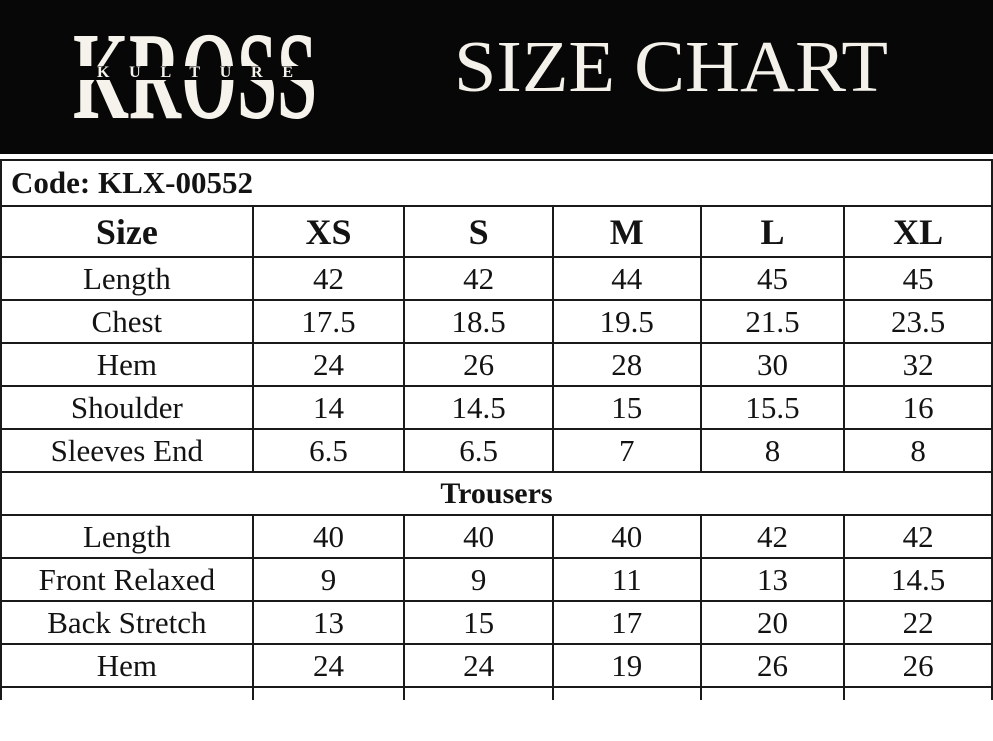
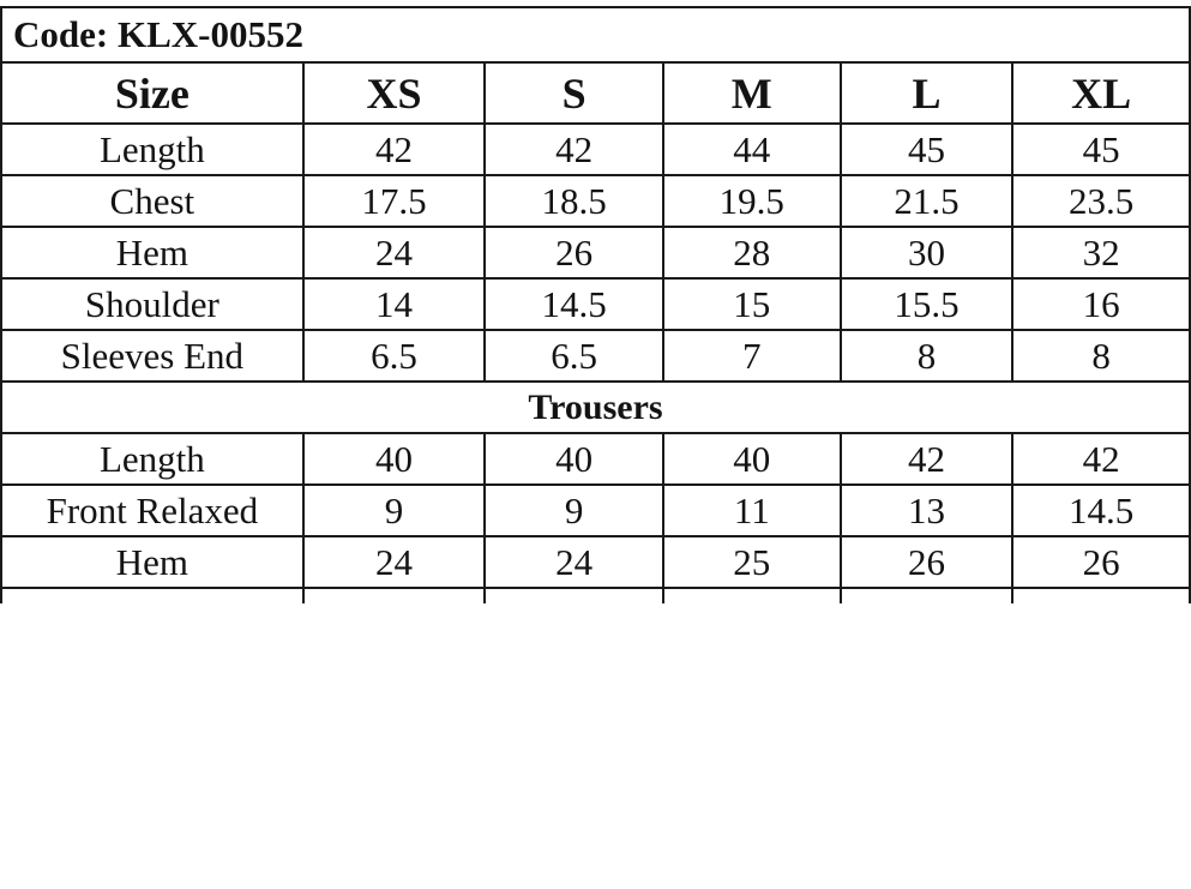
- KULTURE
- SIZE CHART
  Code: KLX-00552
  Size	XS	S	M	L	XL
  Length	42	42	44	45	45
  Chest	17.5	18.5	19.5	21.5	23.5
  Hem	24	26	28	30	32
  Shoulder	14	14.5	15	15.5	16
  Sleeves End	6.5	6.5	7	8	8
  Trousers
  Length	40	40	40	42	42
  Front Relaxed	9	9	11	13	14.5
- Back Stretch	13	15	17	20	22
- Hem	24	24	19	26	26
+ Hem	24	24	25	26	26
